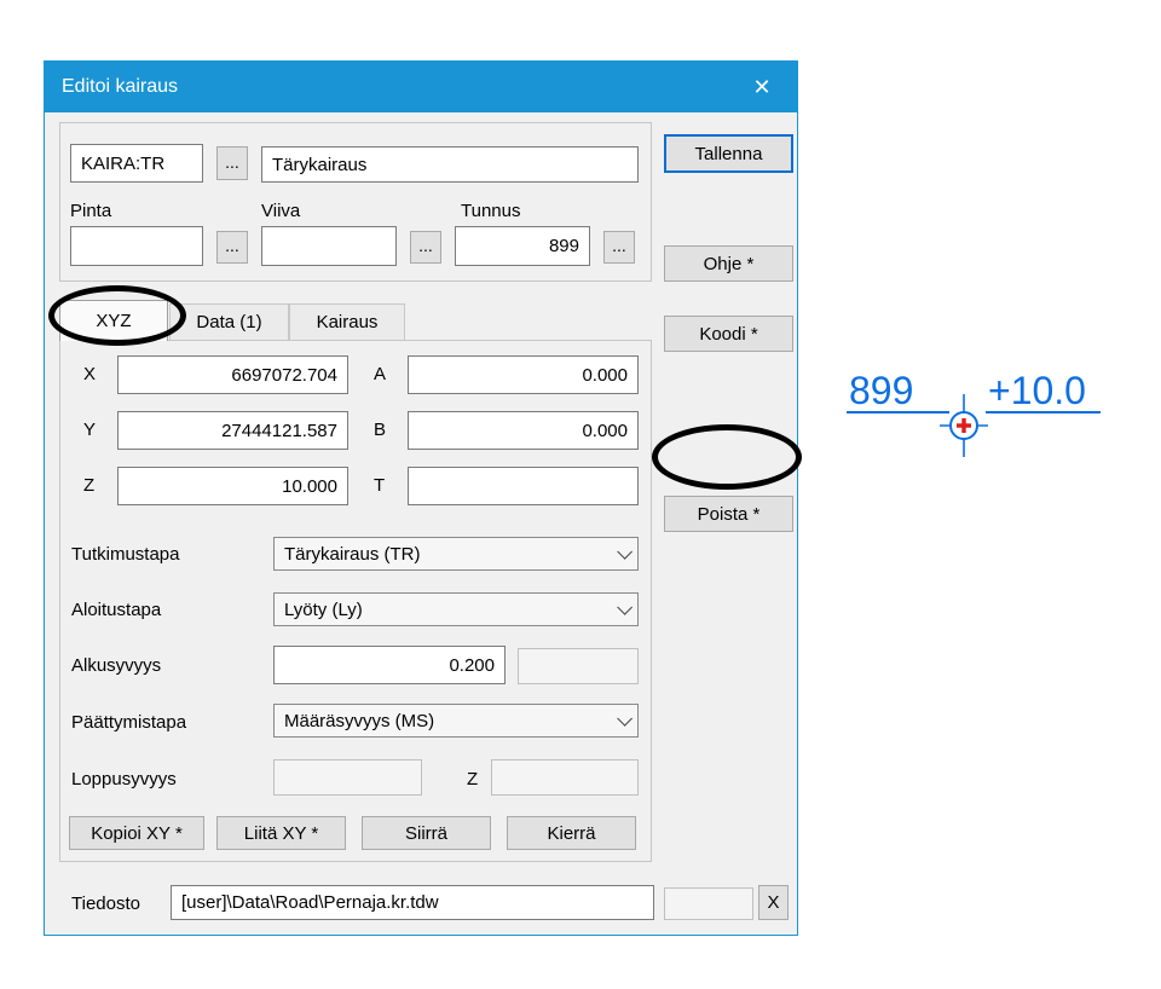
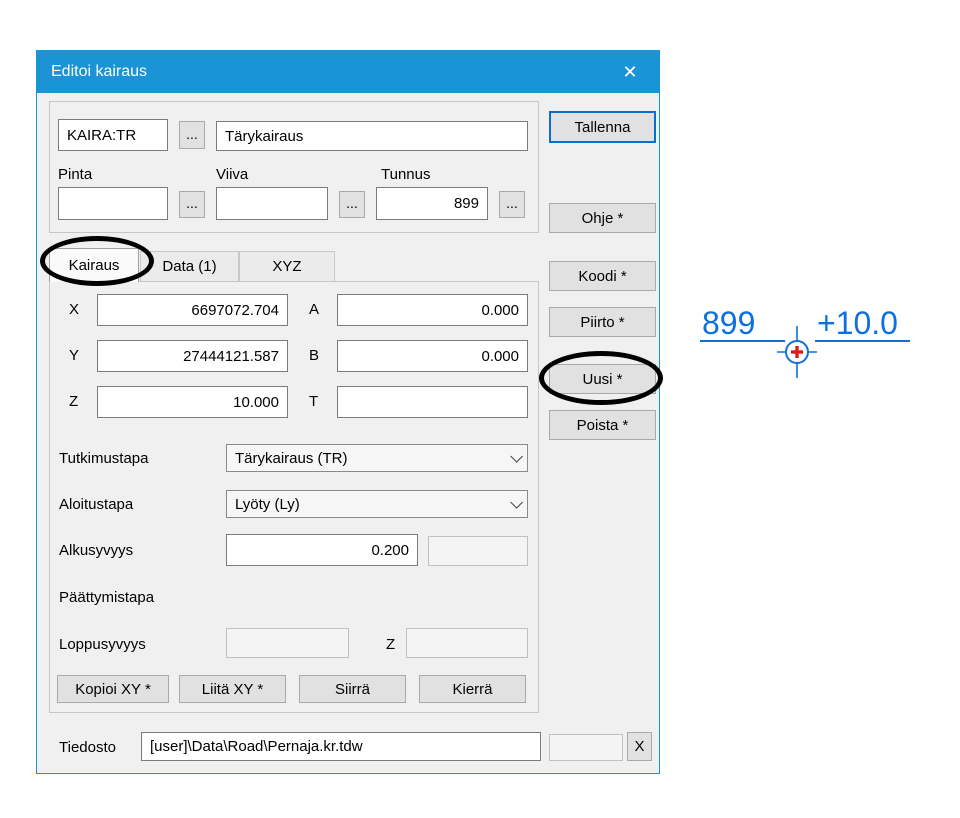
  Editoi kairaus
  ✕
  KAIRA:TR
  ...
  Tärykairaus
  Pinta
  Viiva
  Tunnus
  ...
  ...
  899
  ...
- XYZ
+ Kairaus
  Data (1)
- Kairaus
+ XYZ
  X
  6697072.704
  A
  0.000
  Y
  27444121.587
  B
  0.000
  Z
  10.000
  T
  Tutkimustapa
  Tärykairaus (TR)
  Aloitustapa
  Lyöty (Ly)
  Alkusyvyys
  0.200
  Päättymistapa
- Määräsyvyys (MS)
  Loppusyvyys
  Z
  Kopioi XY *
  Liitä XY *
  Siirrä
  Kierrä
  Tallenna
  Ohje *
  Koodi *
+ Piirto *
+ Uusi *
  Poista *
  Tiedosto
  [user]\Data\Road\Pernaja.kr.tdw
  X
  899
  +10.0
